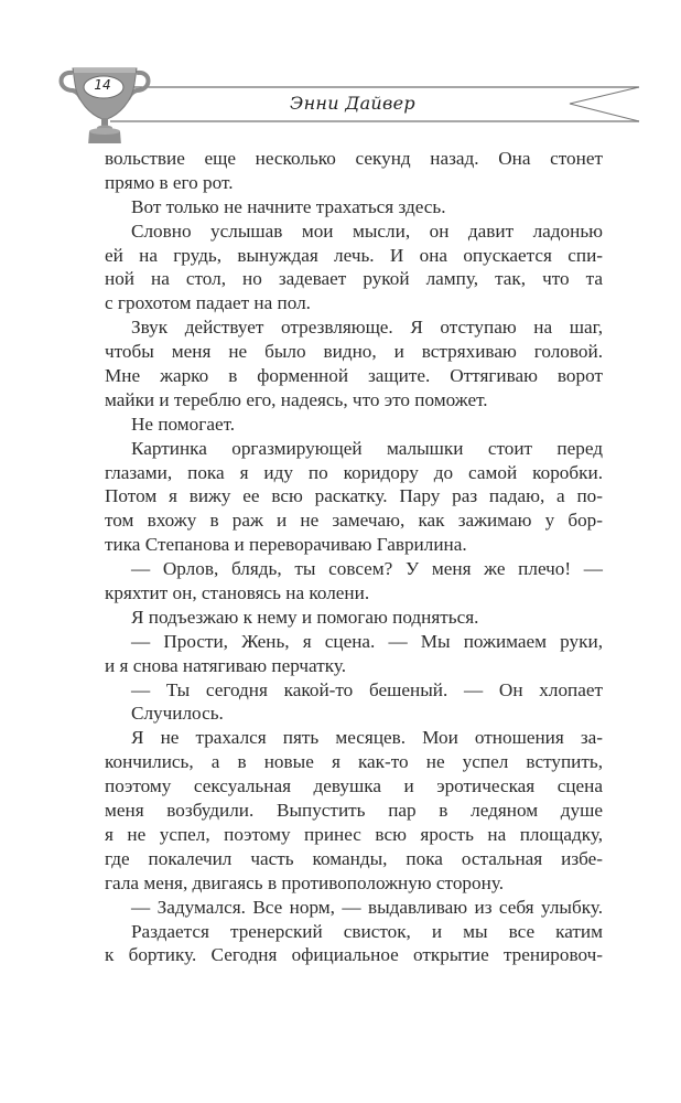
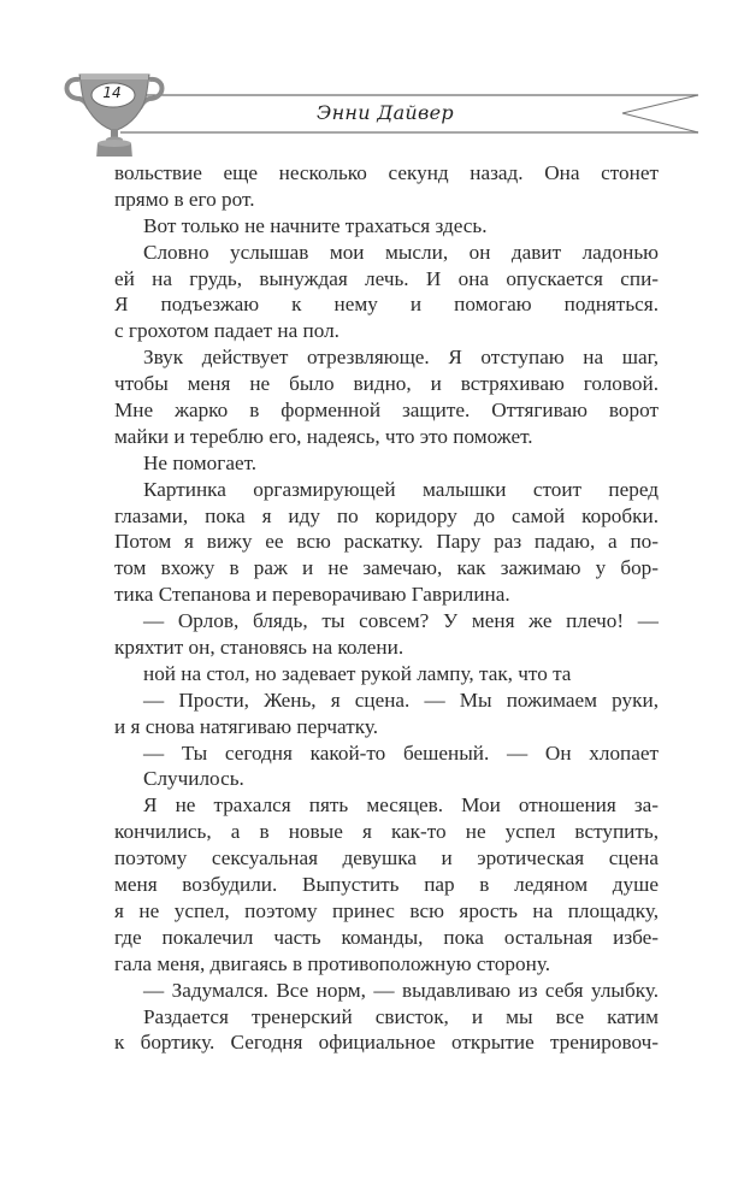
  14
  Энни Дайвер
  вольствие еще несколько секунд назад. Она стонет
  прямо в его рот.
  Вот только не начните трахаться здесь.
  Словно услышав мои мысли, он давит ладонью
  ей на грудь, вынуждая лечь. И она опускается спи-
- ной на стол, но задевает рукой лампу, так, что та
+ Я подъезжаю к нему и помогаю подняться.
  с грохотом падает на пол.
  Звук действует отрезвляюще. Я отступаю на шаг,
  чтобы меня не было видно, и встряхиваю головой.
  Мне жарко в форменной защите. Оттягиваю ворот
  майки и тереблю его, надеясь, что это поможет.
  Не помогает.
  Картинка оргазмирующей малышки стоит перед
  глазами, пока я иду по коридору до самой коробки.
  Потом я вижу ее всю раскатку. Пару раз падаю, а по-
  том вхожу в раж и не замечаю, как зажимаю у бор-
  тика Степанова и переворачиваю Гаврилина.
  — Орлов, блядь, ты совсем? У меня же плечо! —
  кряхтит он, становясь на колени.
- Я подъезжаю к нему и помогаю подняться.
+ ной на стол, но задевает рукой лампу, так, что та
  — Прости, Жень, я сцена. — Мы пожимаем руки,
  и я снова натягиваю перчатку.
  — Ты сегодня какой-то бешеный. — Он хлопает
  Случилось.
  Я не трахался пять месяцев. Мои отношения за-
  кончились, а в новые я как-то не успел вступить,
  поэтому сексуальная девушка и эротическая сцена
  меня возбудили. Выпустить пар в ледяном душе
  я не успел, поэтому принес всю ярость на площадку,
  где покалечил часть команды, пока остальная избе-
  гала меня, двигаясь в противоположную сторону.
  — Задумался. Все норм, — выдавливаю из себя улыбку.
  Раздается тренерский свисток, и мы все катим
  к бортику. Сегодня официальное открытие тренировоч-
